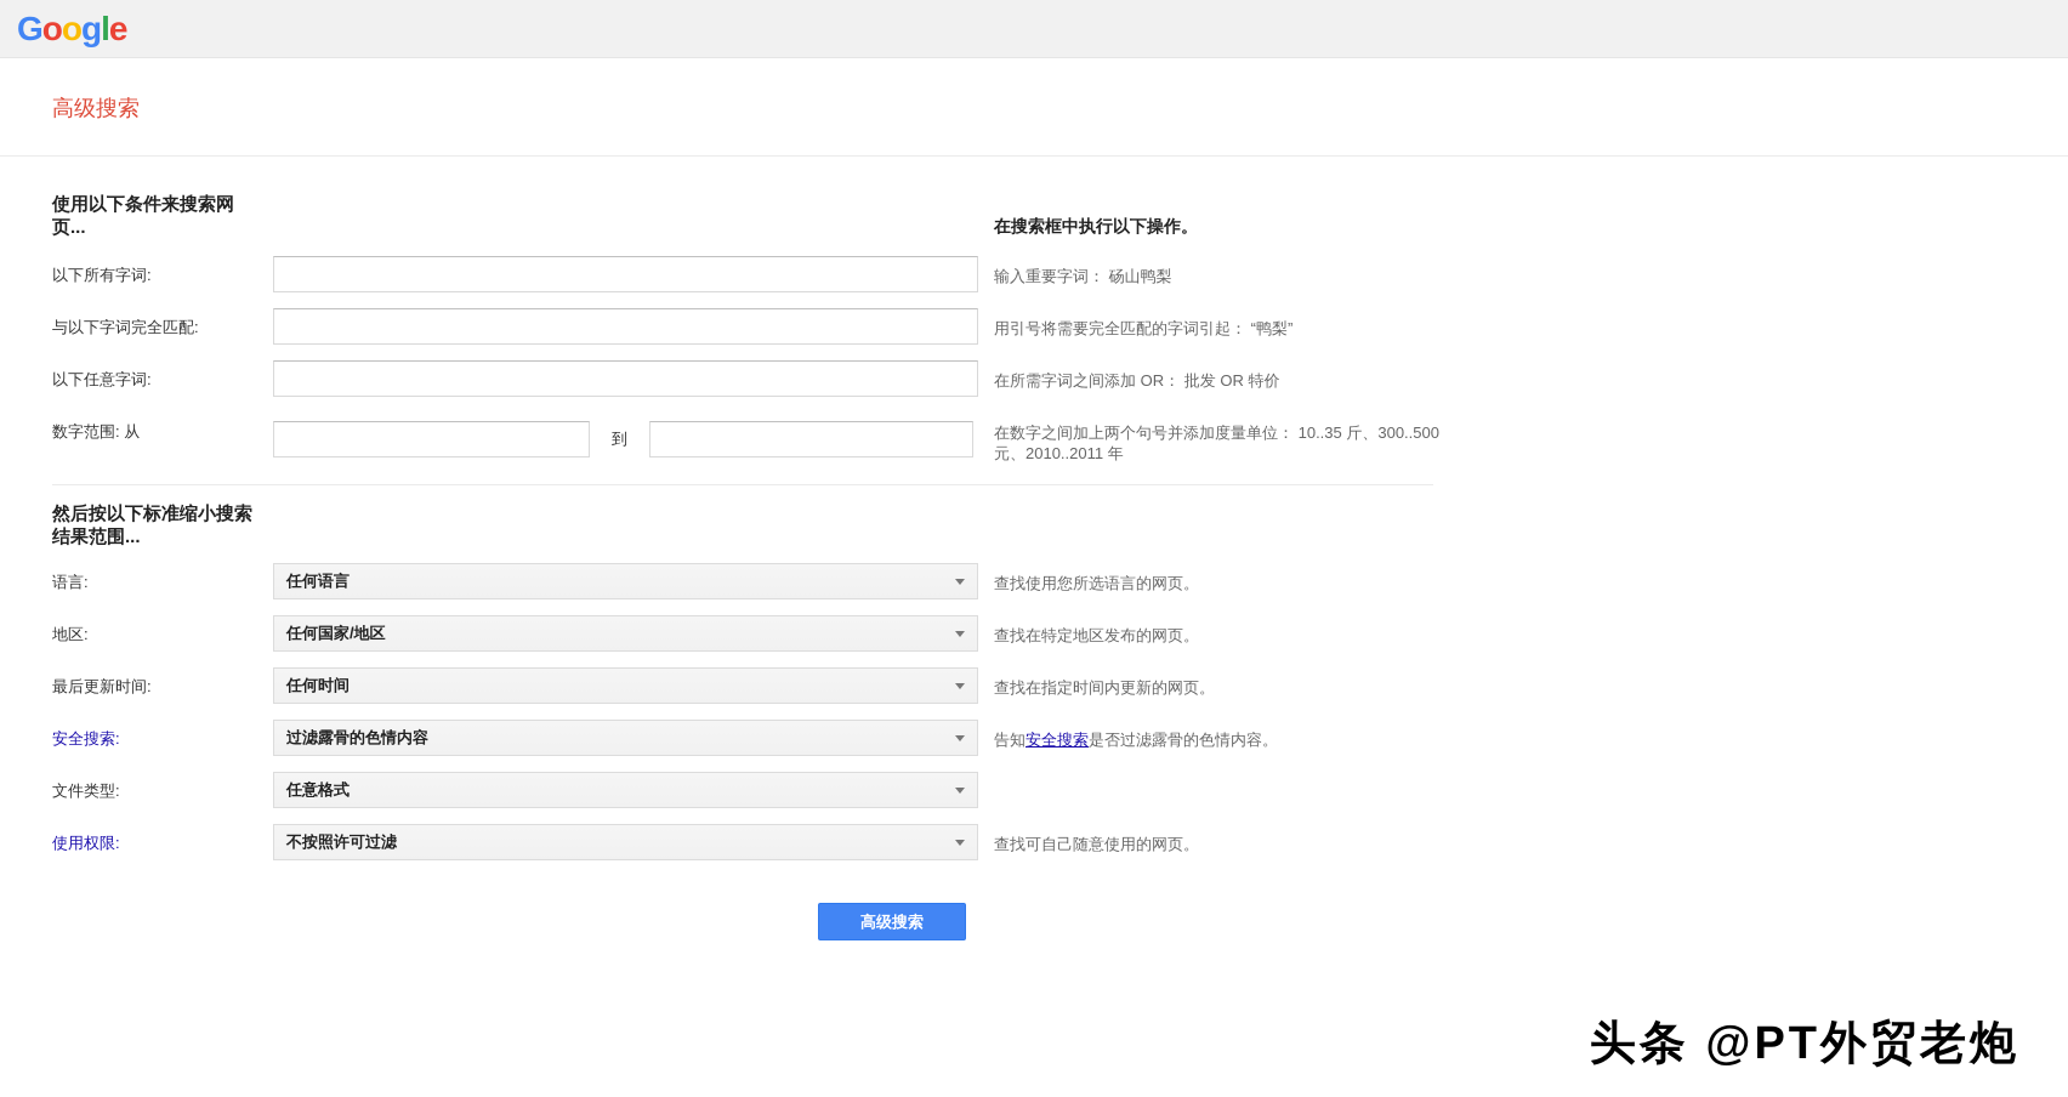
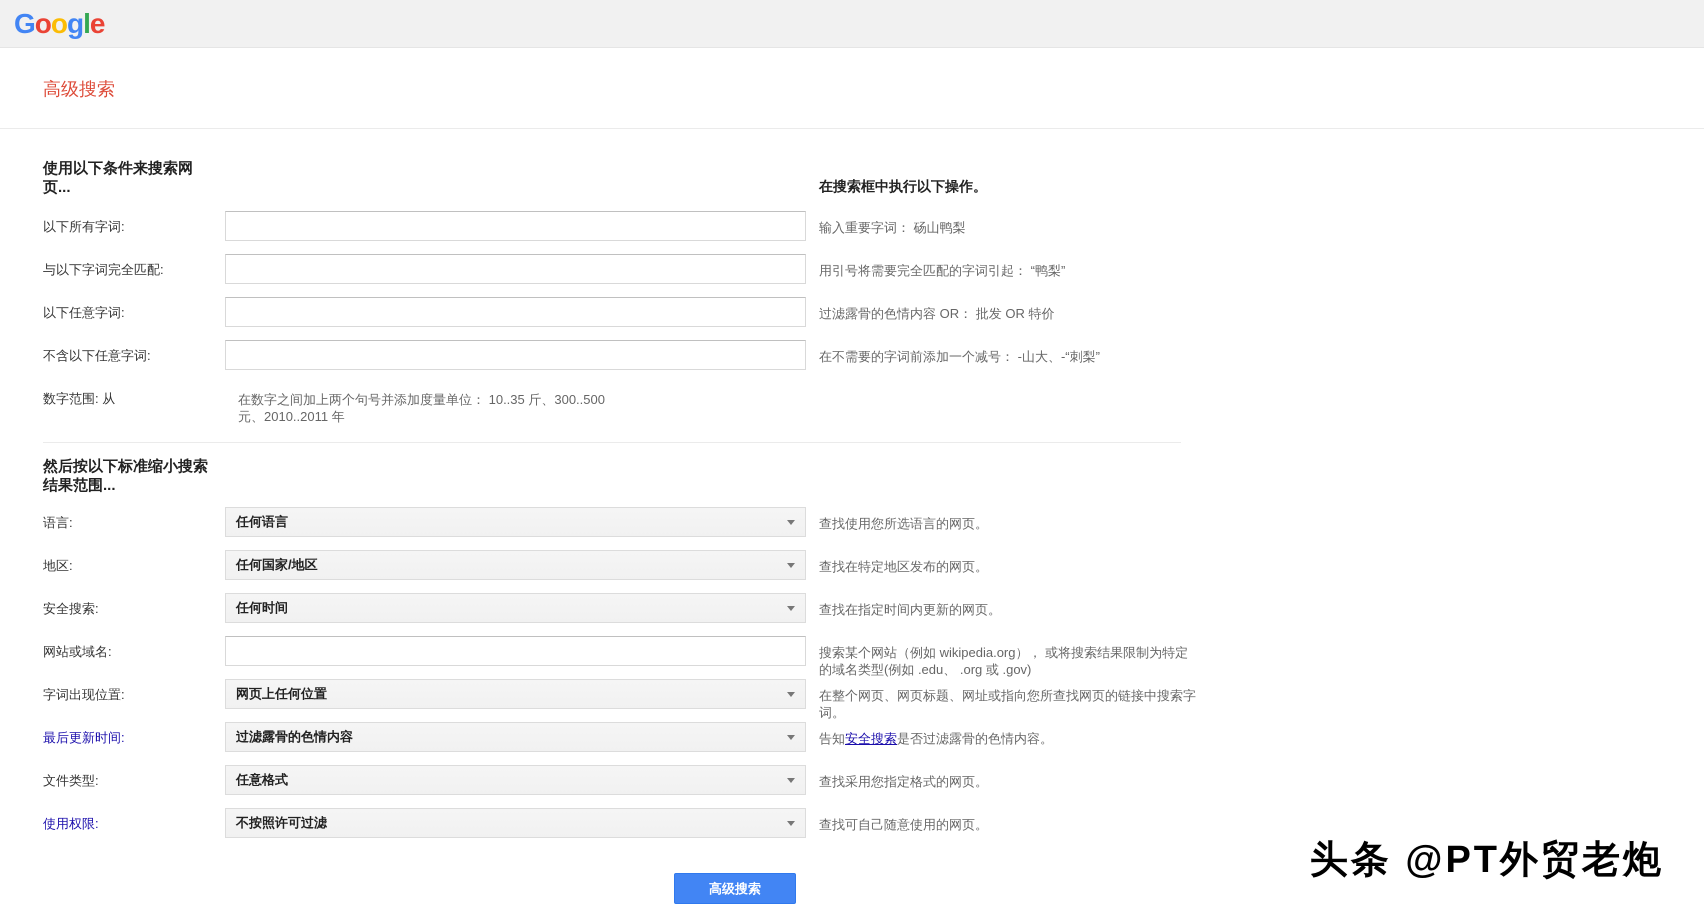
  Google
  高级搜索
  使用以下条件来搜索网页...
  在搜索框中执行以下操作。
  以下所有字词:
  输入重要字词： 砀山鸭梨
  与以下字词完全匹配:
  用引号将需要完全匹配的字词引起： “鸭梨”
  以下任意字词:
- 在所需字词之间添加 OR： 批发 OR 特价
+ 过滤露骨的色情内容 OR： 批发 OR 特价
+ 不含以下任意字词:
+ 在不需要的字词前添加一个减号： -山大、-“刺梨”
  数字范围: 从
- 到
  在数字之间加上两个句号并添加度量单位： 10..35 斤、300..500 元、2010..2011 年
  然后按以下标准缩小搜索结果范围...
  语言:
  任何语言
  查找使用您所选语言的网页。
  地区:
  任何国家/地区
  查找在特定地区发布的网页。
- 最后更新时间:
+ 安全搜索:
  任何时间
  查找在指定时间内更新的网页。
+ 网站或域名:
+ 搜索某个网站（例如 wikipedia.org）， 或将搜索结果限制为特定的域名类型(例如 .edu、 .org 或 .gov)
+ 字词出现位置:
+ 网页上任何位置
+ 在整个网页、网页标题、网址或指向您所查找网页的链接中搜索字词。
- 安全搜索:
+ 最后更新时间:
  过滤露骨的色情内容
  告知安全搜索是否过滤露骨的色情内容。
  文件类型:
  任意格式
+ 查找采用您指定格式的网页。
  使用权限:
  不按照许可过滤
  查找可自己随意使用的网页。
  高级搜索
  头条 @PT外贸老炮
